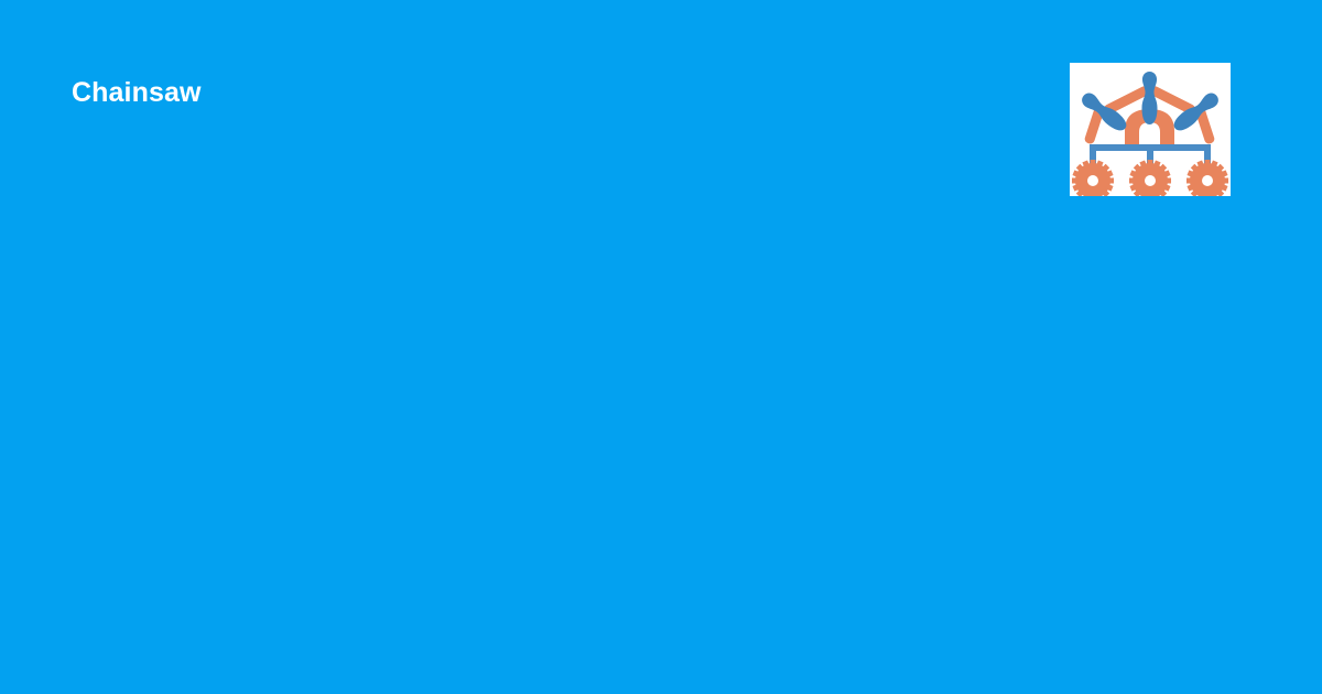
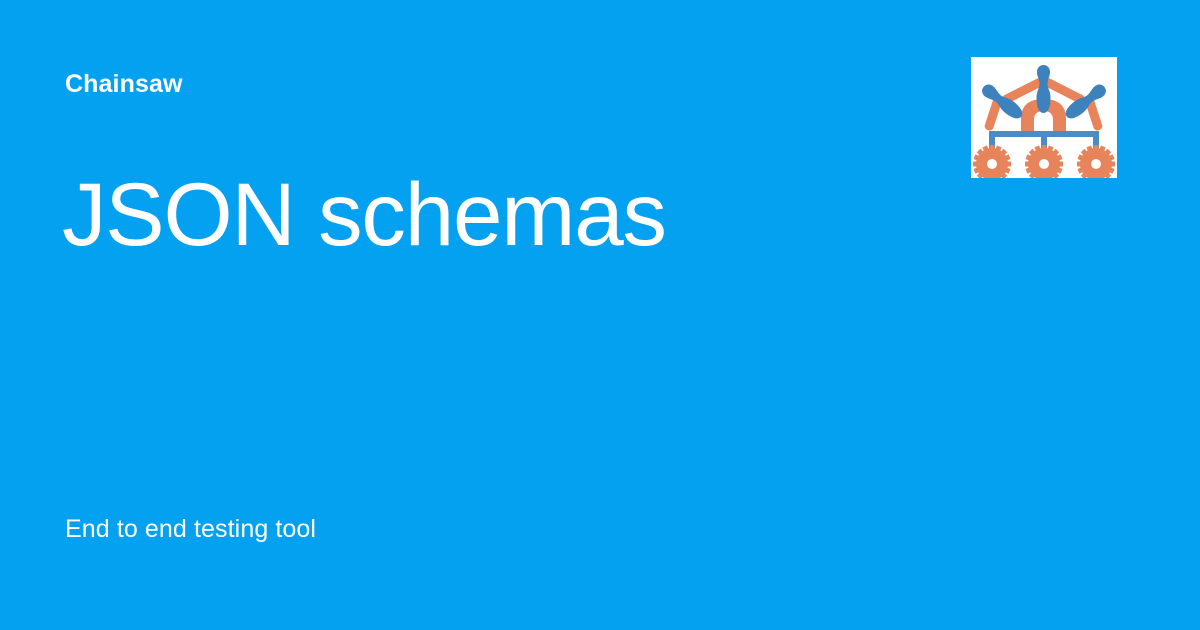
  Chainsaw
+ JSON schemas
+ End to end testing tool
